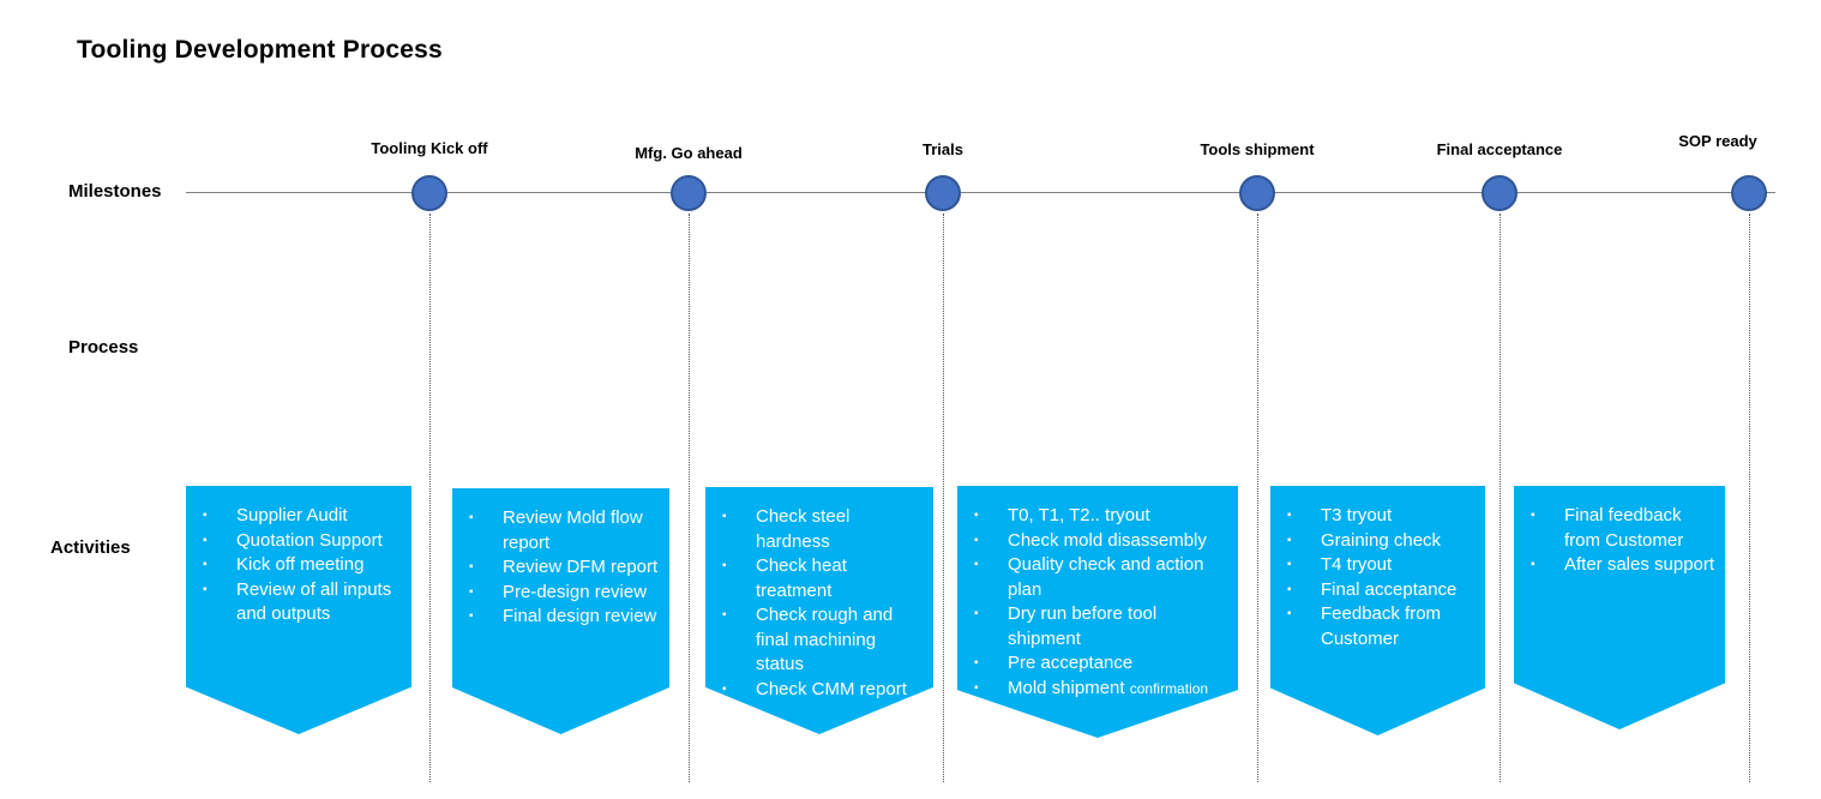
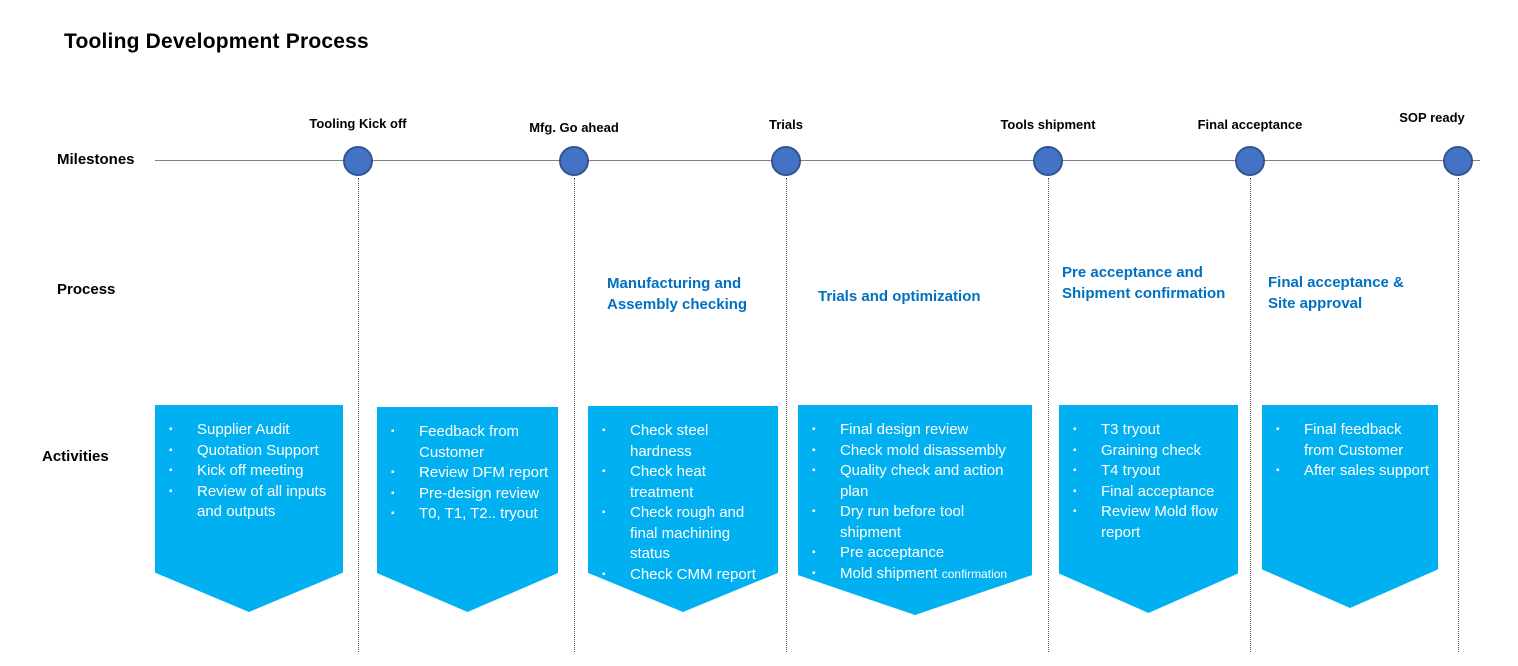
  Tooling Development Process
  Milestones
  Process
  Activities
  Tooling Kick off
  Mfg. Go ahead
  Trials
  Tools shipment
  Final acceptance
  SOP ready
+ Manufacturing and Assembly checking
+ Trials and optimization
+ Pre acceptance and Shipment confirmation
+ Final acceptance & Site approval
  ▪
  Supplier Audit
  ▪
  Quotation Support
  ▪
  Kick off meeting
  ▪
  Review of all inputs and outputs
  ▪
- Review Mold flow report
+ Feedback from Customer
  ▪
  Review DFM report
  ▪
  Pre-design review
  ▪
- Final design review
+ T0, T1, T2.. tryout
  ▪
  Check steel hardness
  ▪
  Check heat treatment
  ▪
  Check rough and final machining status
  ▪
  Check CMM report
  ▪
- T0, T1, T2.. tryout
+ Final design review
  ▪
  Check mold disassembly
  ▪
  Quality check and action plan
  ▪
  Dry run before tool shipment
  ▪
  Pre acceptance
  ▪
  Mold shipment confirmation
  ▪
  T3 tryout
  ▪
  Graining check
  ▪
  T4 tryout
  ▪
  Final acceptance
  ▪
- Feedback from Customer
+ Review Mold flow report
  ▪
  Final feedback from Customer
  ▪
  After sales support
